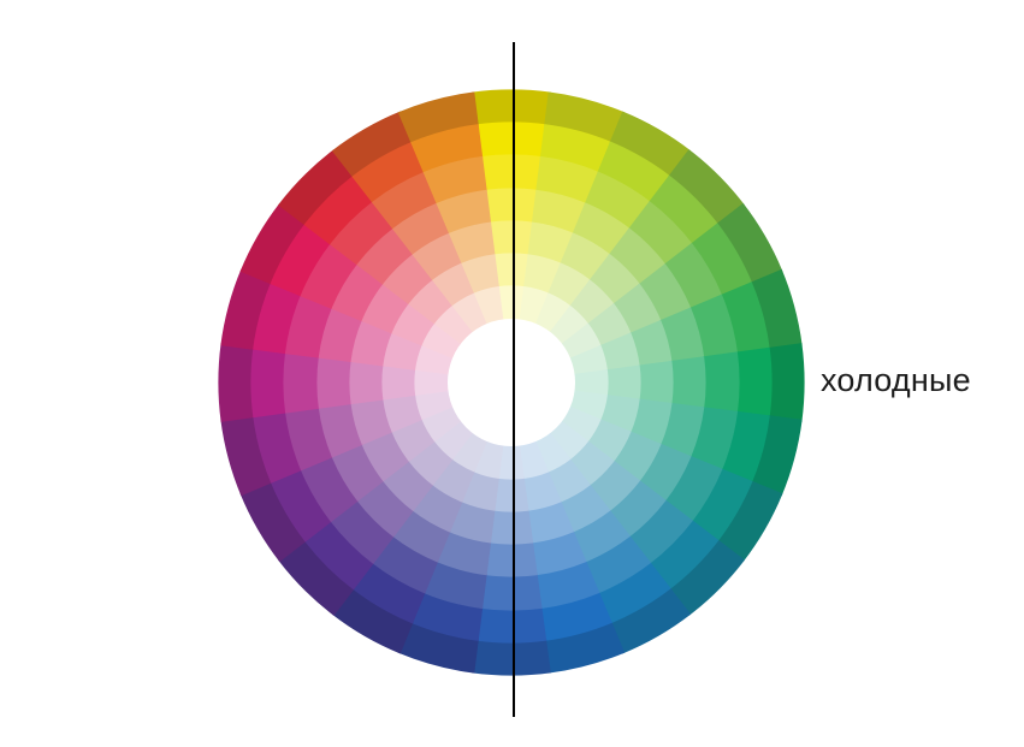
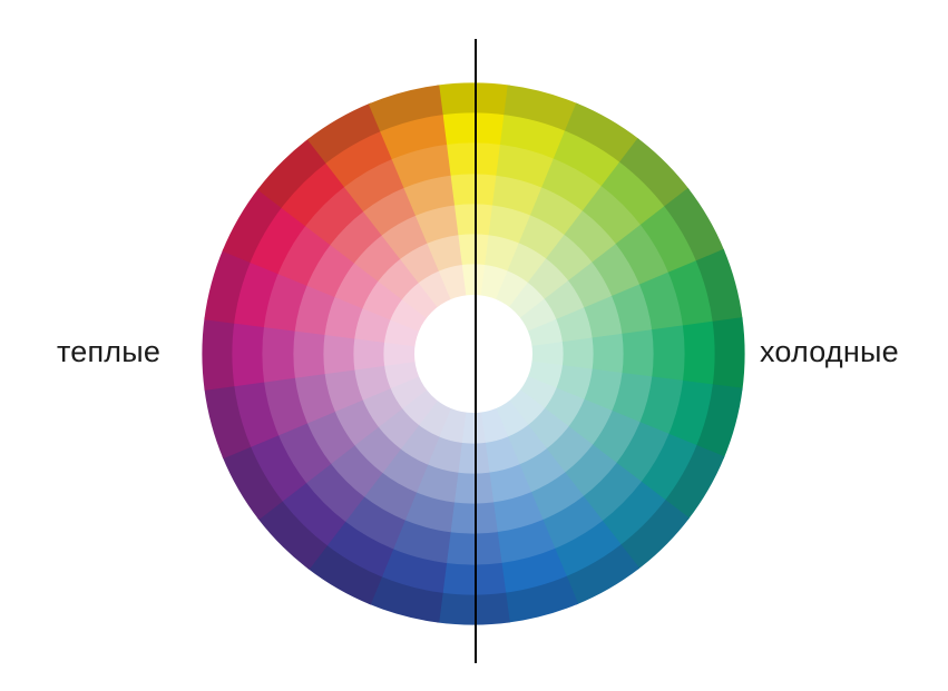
+ теплые
  холодные
